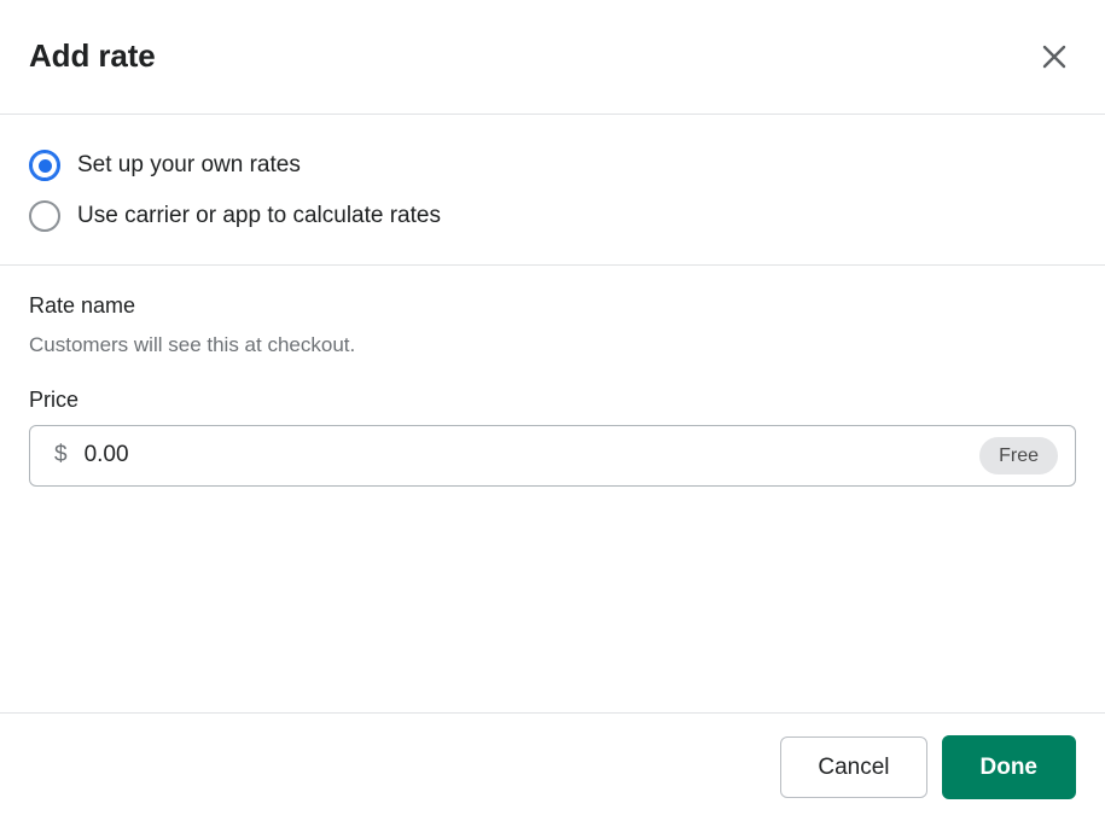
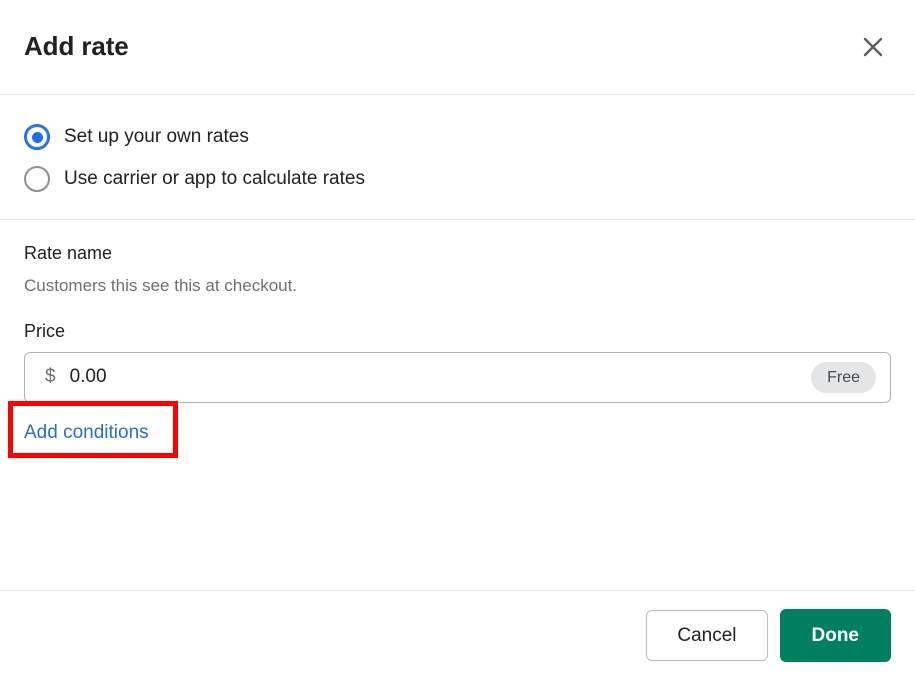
  Add rate
  Set up your own rates
  Use carrier or app to calculate rates
  Rate name
- Customers will see this at checkout.
+ Customers this see this at checkout.
  Price
  $
  0.00
  Free
+ Add conditions
  Cancel
  Done
